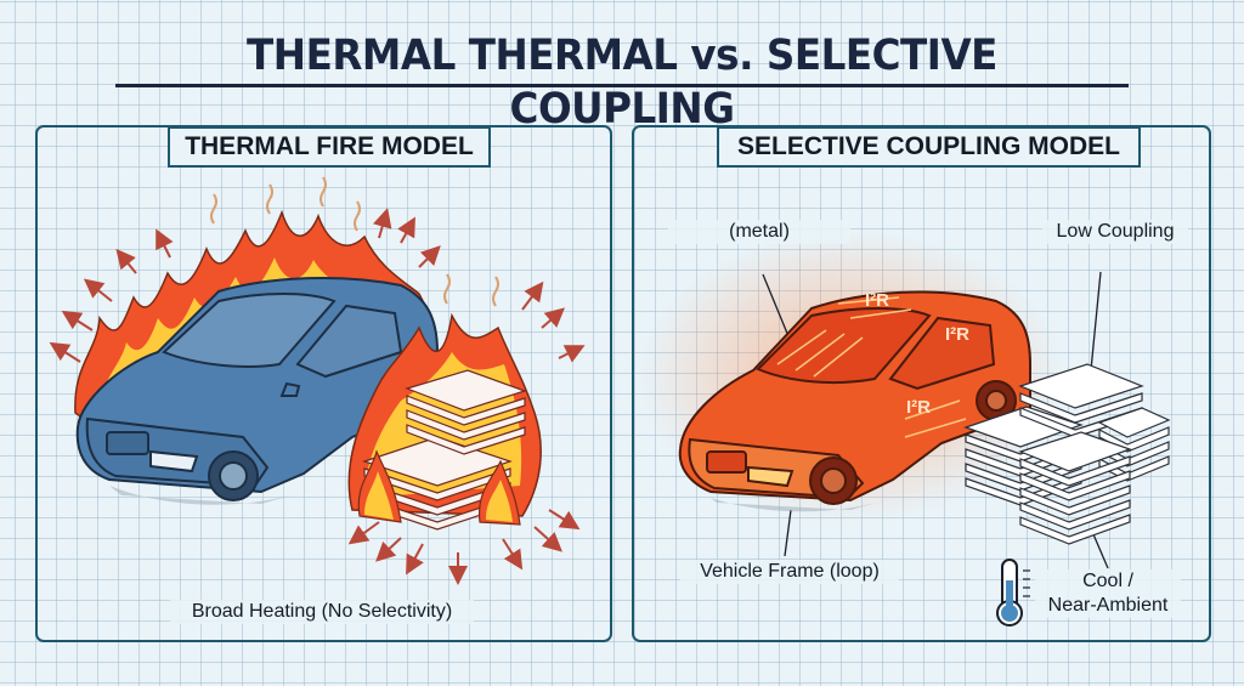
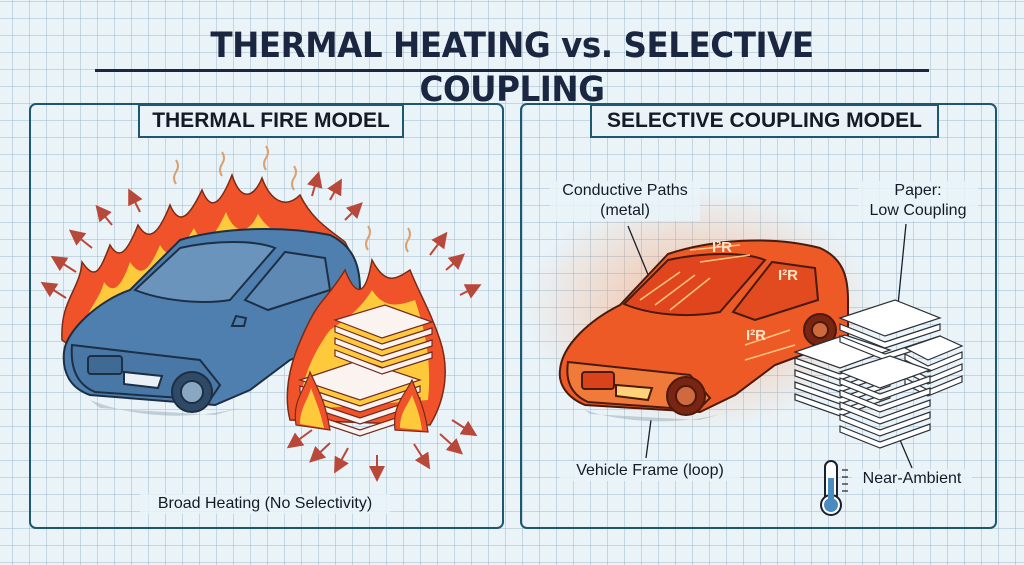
- THERMAL THERMAL vs. SELECTIVE COUPLING
+ THERMAL HEATING vs. SELECTIVE COUPLING
  THERMAL FIRE MODEL
  Broad Heating (No Selectivity)
  SELECTIVE COUPLING MODEL
  I²R
  I²R
  I²R
+ Conductive Paths
  (metal)
+ Paper:
  Low Coupling
  Vehicle Frame (loop)
- Cool /
  Near-Ambient
